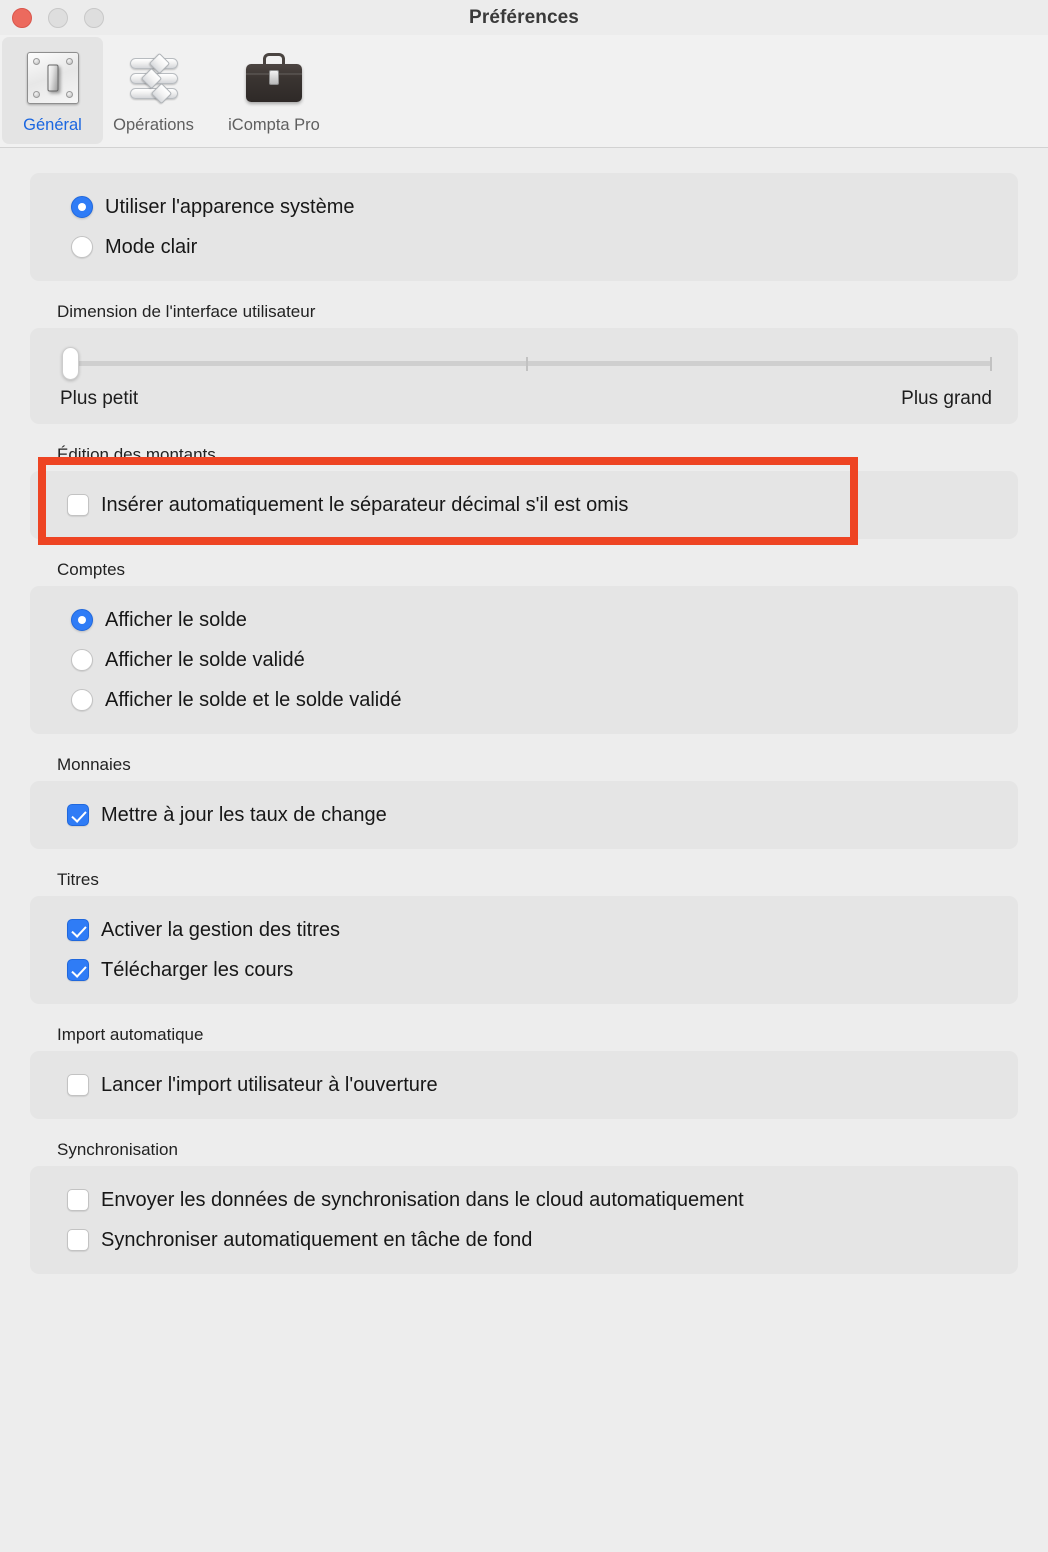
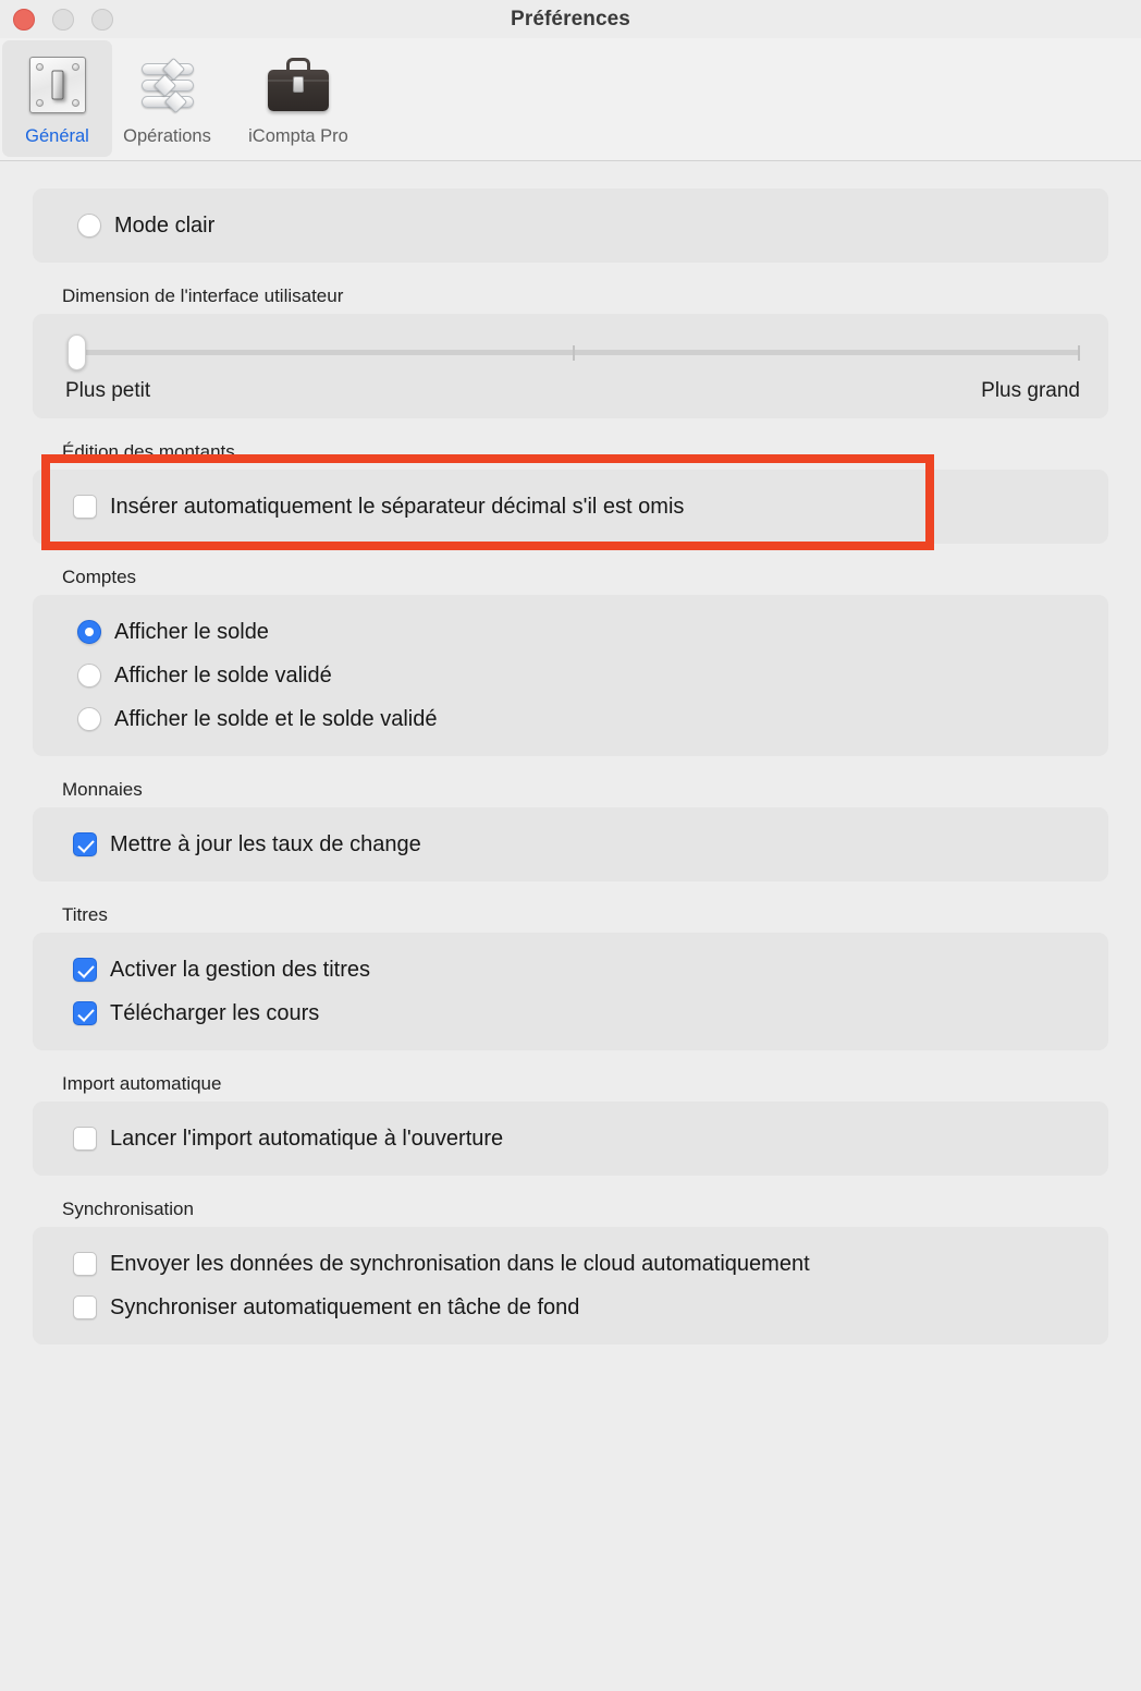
  Préférences
  Général
  Opérations
  iCompta Pro
- Utiliser l'apparence système
  Mode clair
  Dimension de l'interface utilisateur
  Plus petit
  Plus grand
  Édition des montants
  Insérer automatiquement le séparateur décimal s'il est omis
  Comptes
  Afficher le solde
  Afficher le solde validé
  Afficher le solde et le solde validé
  Monnaies
  Mettre à jour les taux de change
  Titres
  Activer la gestion des titres
  Télécharger les cours
  Import automatique
- Lancer l'import utilisateur à l'ouverture
+ Lancer l'import automatique à l'ouverture
  Synchronisation
  Envoyer les données de synchronisation dans le cloud automatiquement
  Synchroniser automatiquement en tâche de fond
